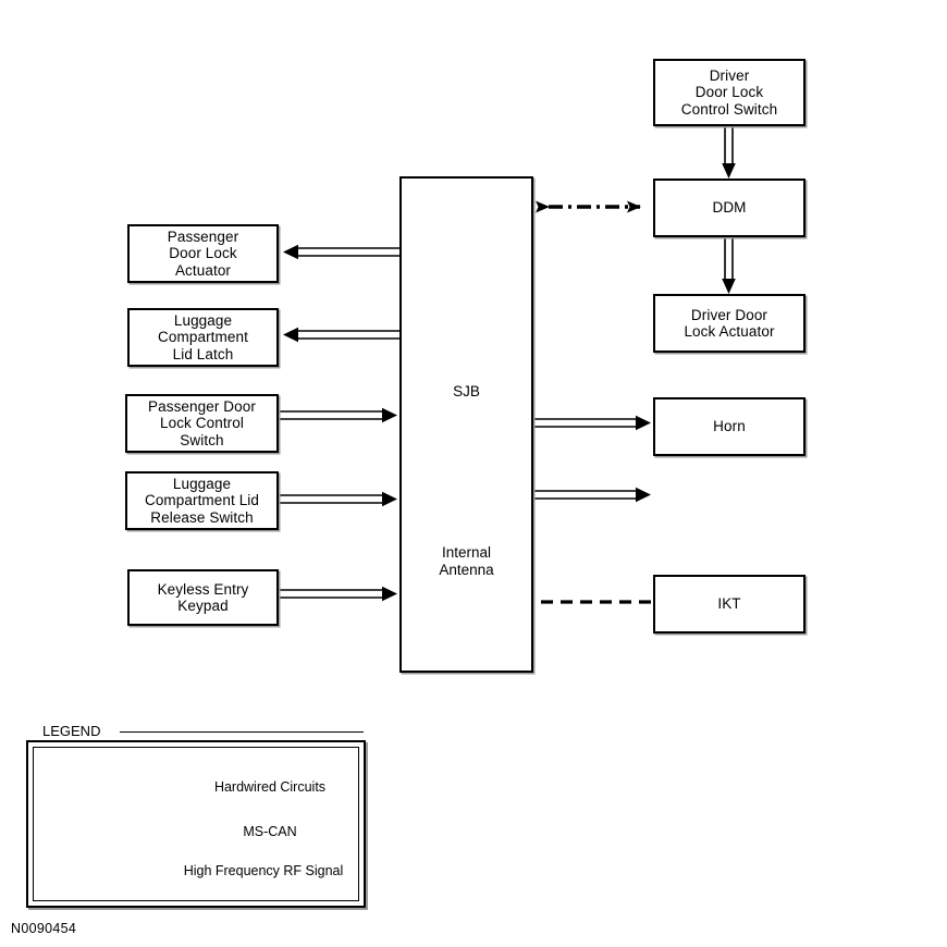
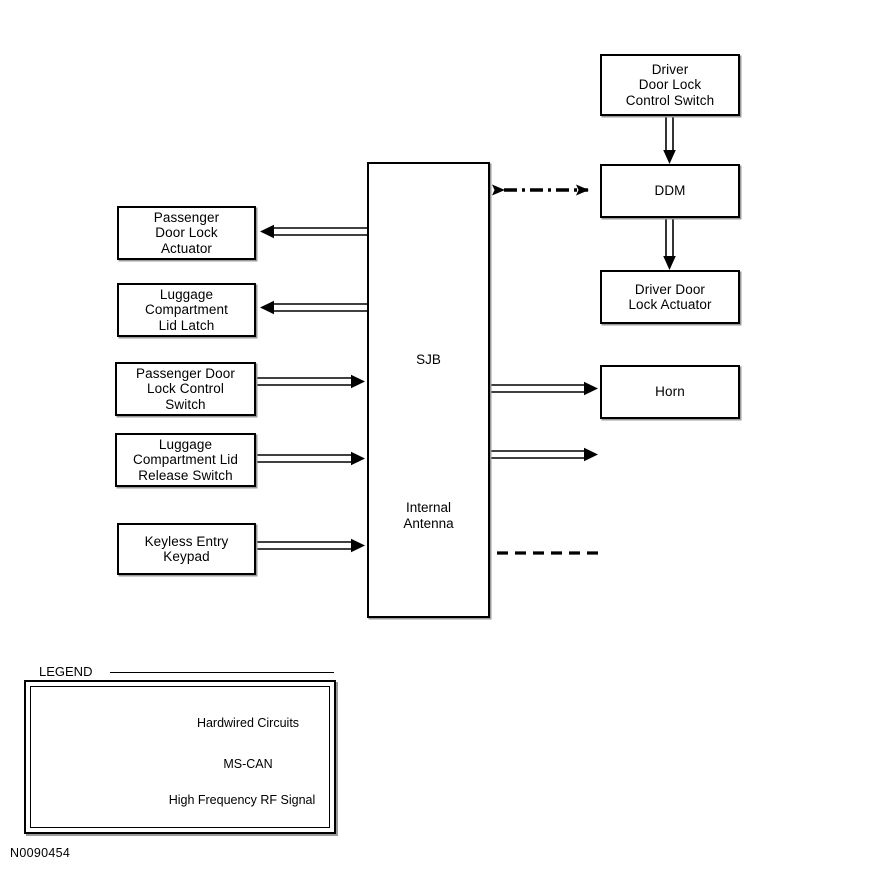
  Driver
  Door Lock
  Control Switch
  DDM
  Driver Door
  Lock Actuator
  Horn
- IKT
  Passenger
  Door Lock
  Actuator
  Luggage
  Compartment
  Lid Latch
  Passenger Door
  Lock Control
  Switch
  Luggage
  Compartment Lid
  Release Switch
  Keyless Entry
  Keypad
  SJB
  Internal
  Antenna
  LEGEND
  Hardwired Circuits
  MS-CAN
  High Frequency RF Signal
  N0090454
